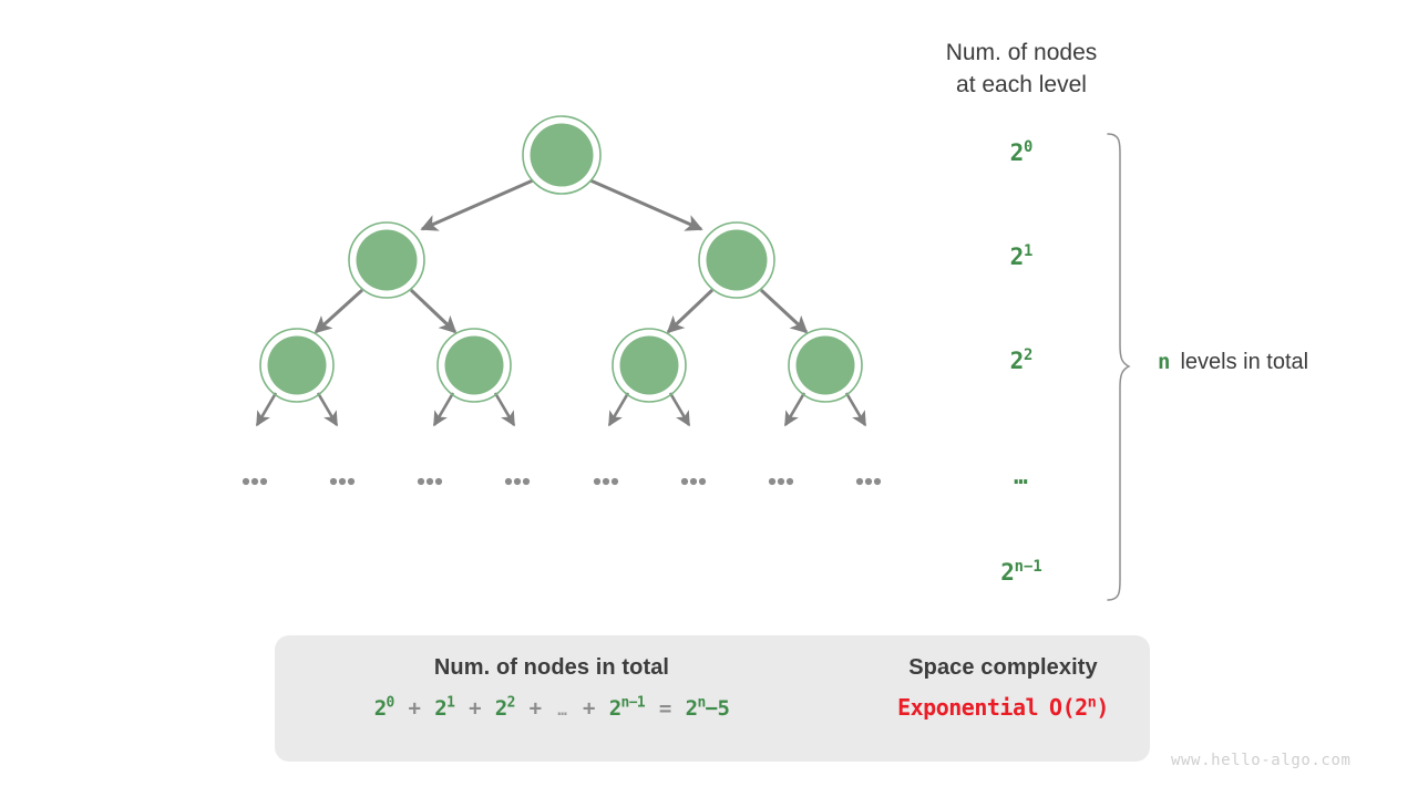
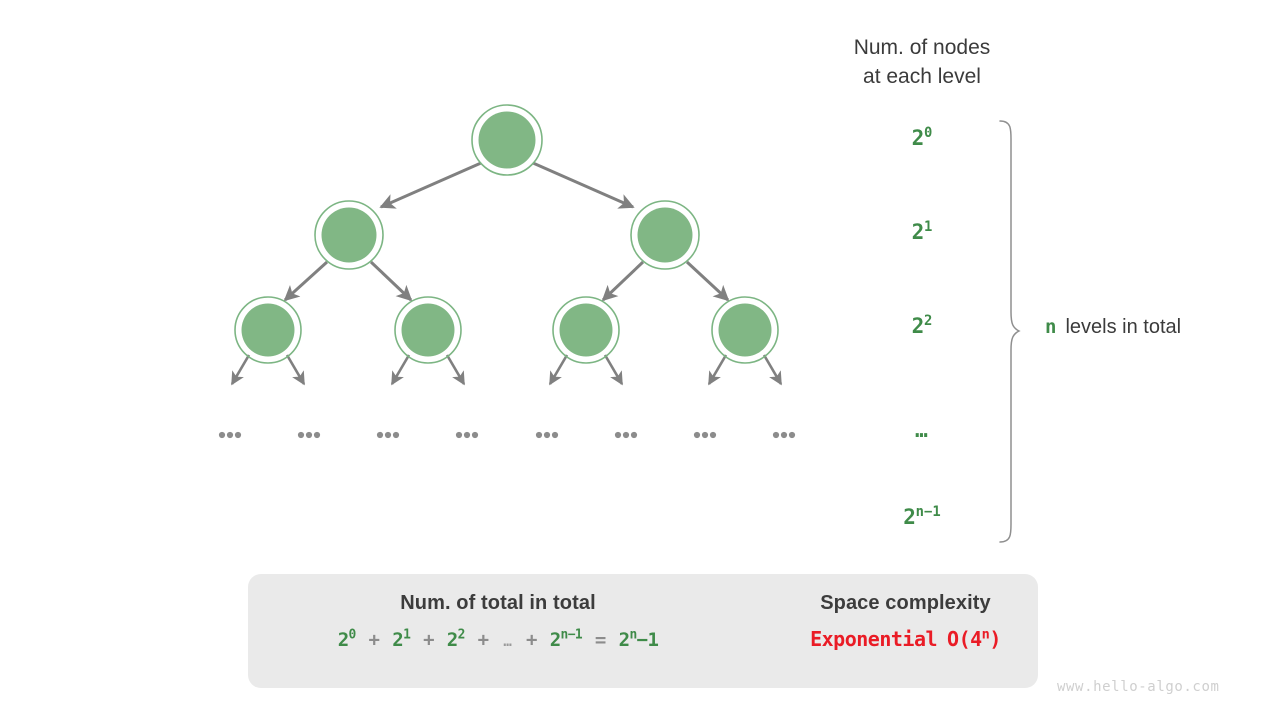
  Num. of nodes
  at each level
  20
  21
  22
  …
  2n−1
  n levels in total
- Num. of nodes in total
+ Num. of total in total
- 20 + 21 + 22 + … + 2n−1 = 2n−5
+ 20 + 21 + 22 + … + 2n−1 = 2n−1
  Space complexity
- Exponential O(2n)
+ Exponential O(4n)
  www.hello-algo.com
